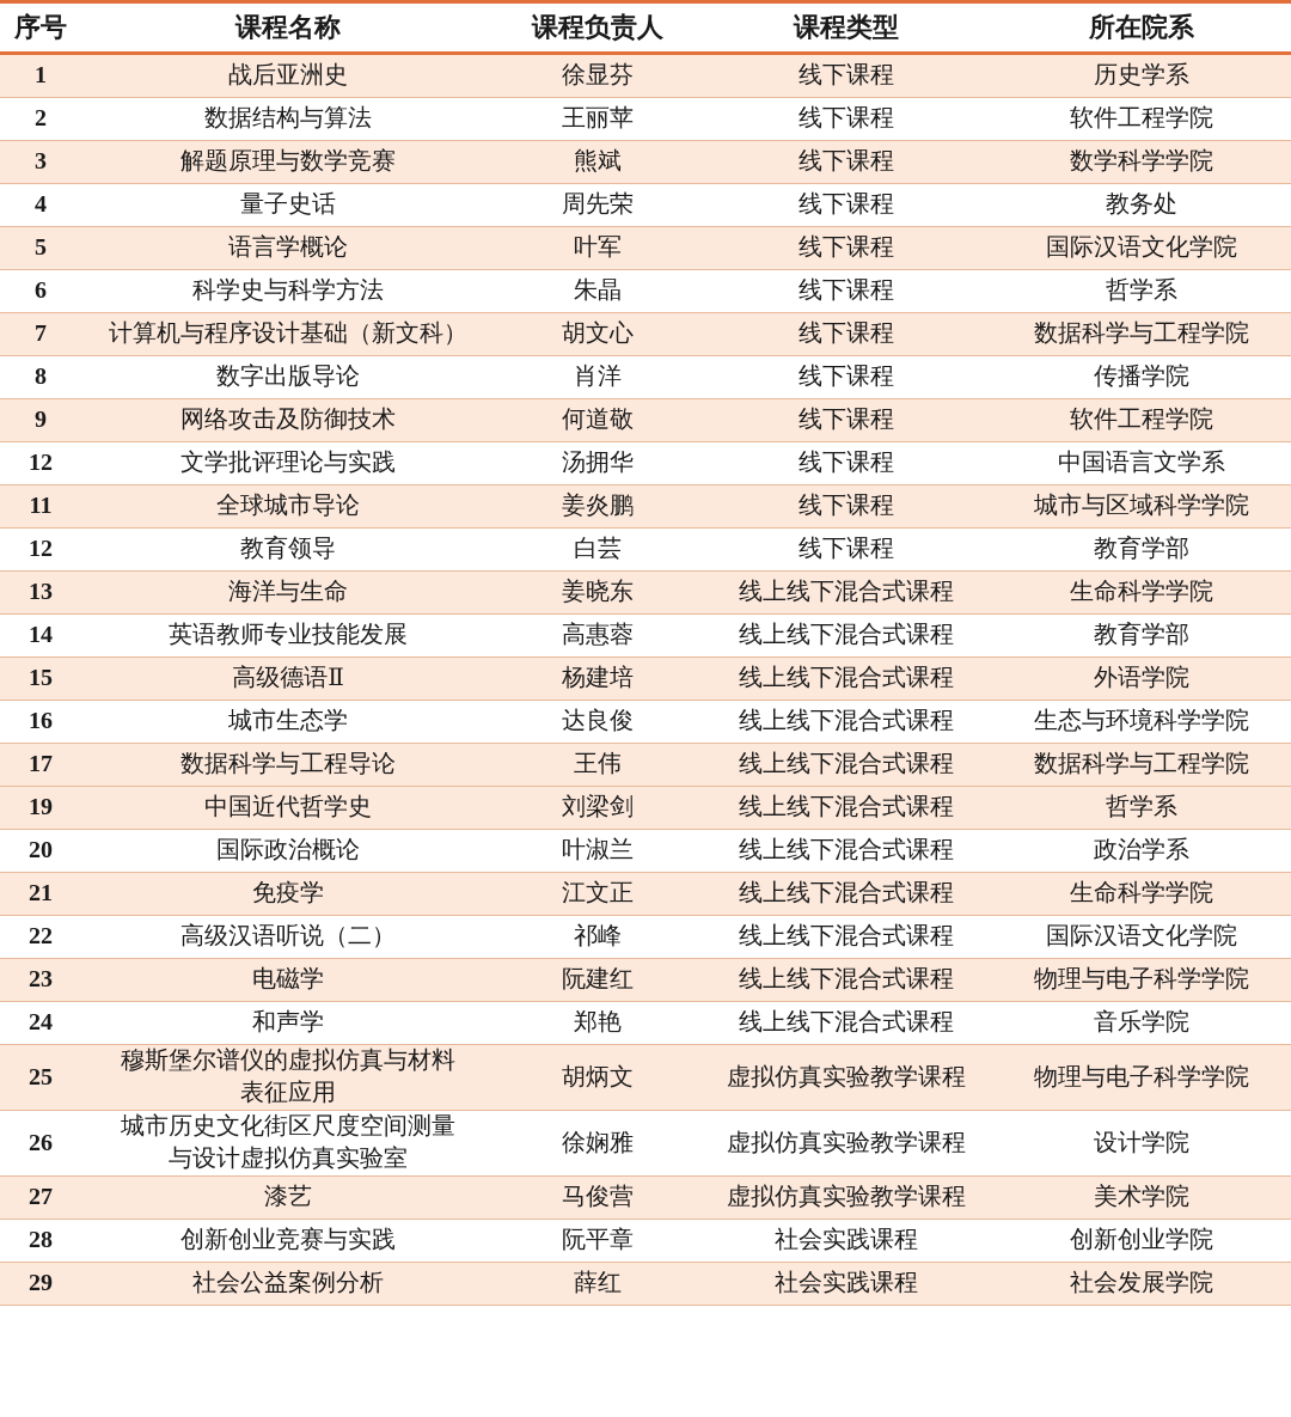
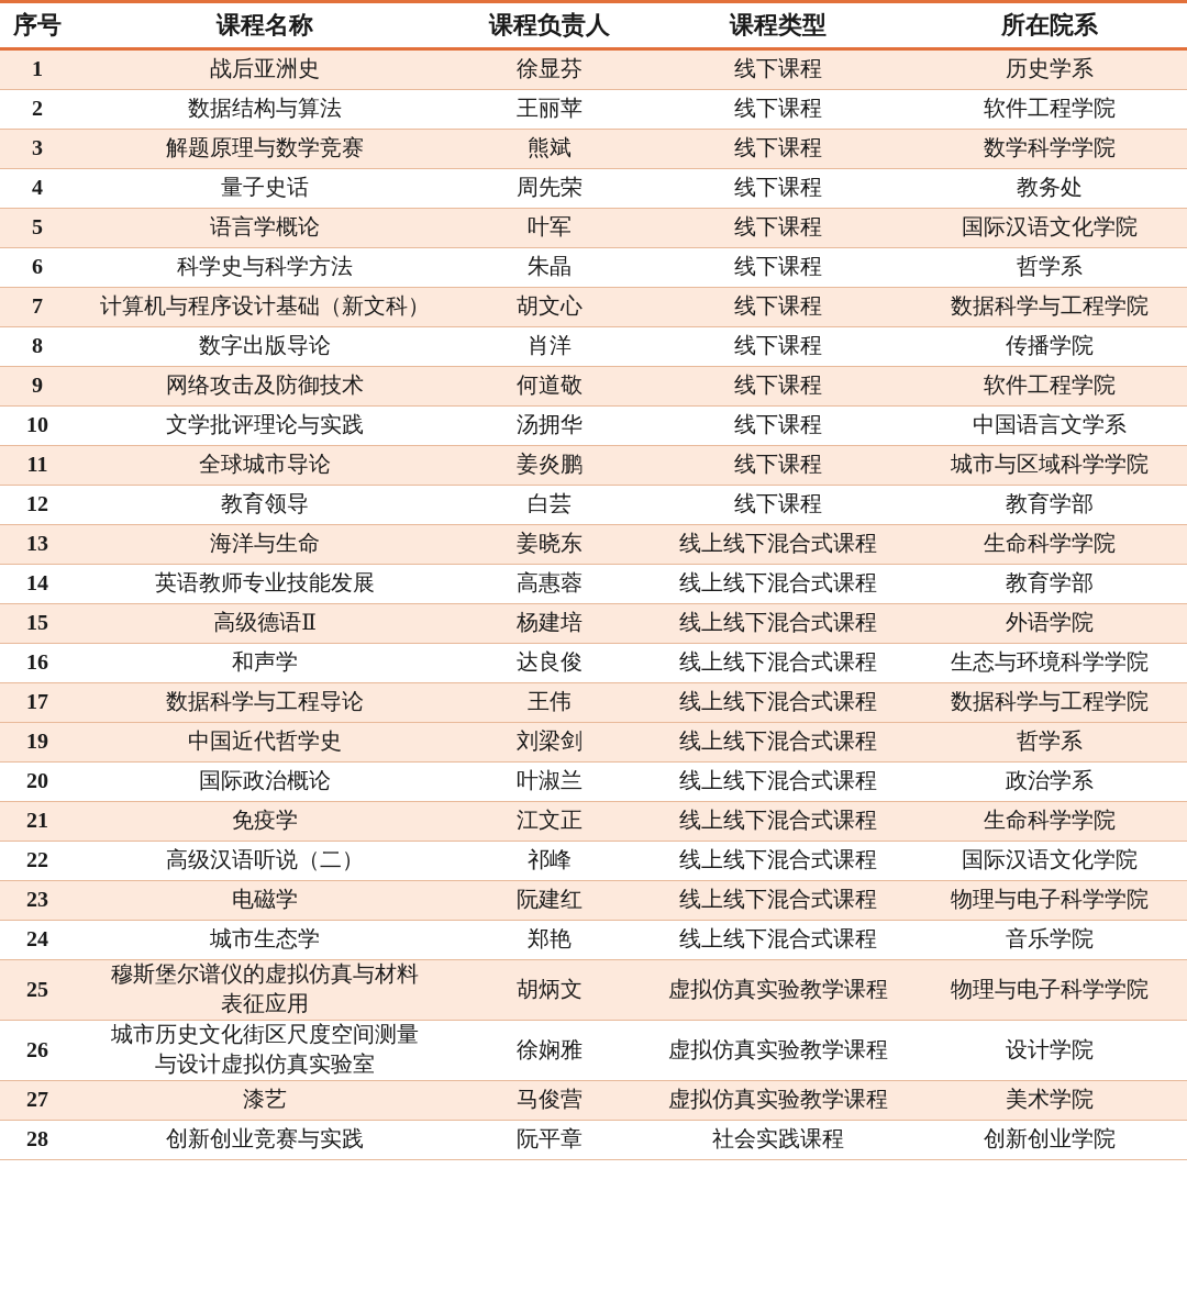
  序号	课程名称	课程负责人	课程类型	所在院系
  1	战后亚洲史	徐显芬	线下课程	历史学系
  2	数据结构与算法	王丽苹	线下课程	软件工程学院
  3	解题原理与数学竞赛	熊斌	线下课程	数学科学学院
  4	量子史话	周先荣	线下课程	教务处
  5	语言学概论	叶军	线下课程	国际汉语文化学院
  6	科学史与科学方法	朱晶	线下课程	哲学系
  7	计算机与程序设计基础（新文科）	胡文心	线下课程	数据科学与工程学院
  8	数字出版导论	肖洋	线下课程	传播学院
  9	网络攻击及防御技术	何道敬	线下课程	软件工程学院
- 12	文学批评理论与实践	汤拥华	线下课程	中国语言文学系
+ 10	文学批评理论与实践	汤拥华	线下课程	中国语言文学系
  11	全球城市导论	姜炎鹏	线下课程	城市与区域科学学院
  12	教育领导	白芸	线下课程	教育学部
  13	海洋与生命	姜晓东	线上线下混合式课程	生命科学学院
  14	英语教师专业技能发展	高惠蓉	线上线下混合式课程	教育学部
  15	高级德语Ⅱ	杨建培	线上线下混合式课程	外语学院
- 16	城市生态学	达良俊	线上线下混合式课程	生态与环境科学学院
+ 16	和声学	达良俊	线上线下混合式课程	生态与环境科学学院
  17	数据科学与工程导论	王伟	线上线下混合式课程	数据科学与工程学院
  19	中国近代哲学史	刘梁剑	线上线下混合式课程	哲学系
  20	国际政治概论	叶淑兰	线上线下混合式课程	政治学系
  21	免疫学	江文正	线上线下混合式课程	生命科学学院
  22	高级汉语听说（二）	祁峰	线上线下混合式课程	国际汉语文化学院
  23	电磁学	阮建红	线上线下混合式课程	物理与电子科学学院
- 24	和声学	郑艳	线上线下混合式课程	音乐学院
+ 24	城市生态学	郑艳	线上线下混合式课程	音乐学院
  25	穆斯堡尔谱仪的虚拟仿真与材料表征应用	胡炳文	虚拟仿真实验教学课程	物理与电子科学学院
  26	城市历史文化街区尺度空间测量与设计虚拟仿真实验室	徐娴雅	虚拟仿真实验教学课程	设计学院
  27	漆艺	马俊营	虚拟仿真实验教学课程	美术学院
  28	创新创业竞赛与实践	阮平章	社会实践课程	创新创业学院
- 29	社会公益案例分析	薛红	社会实践课程	社会发展学院
